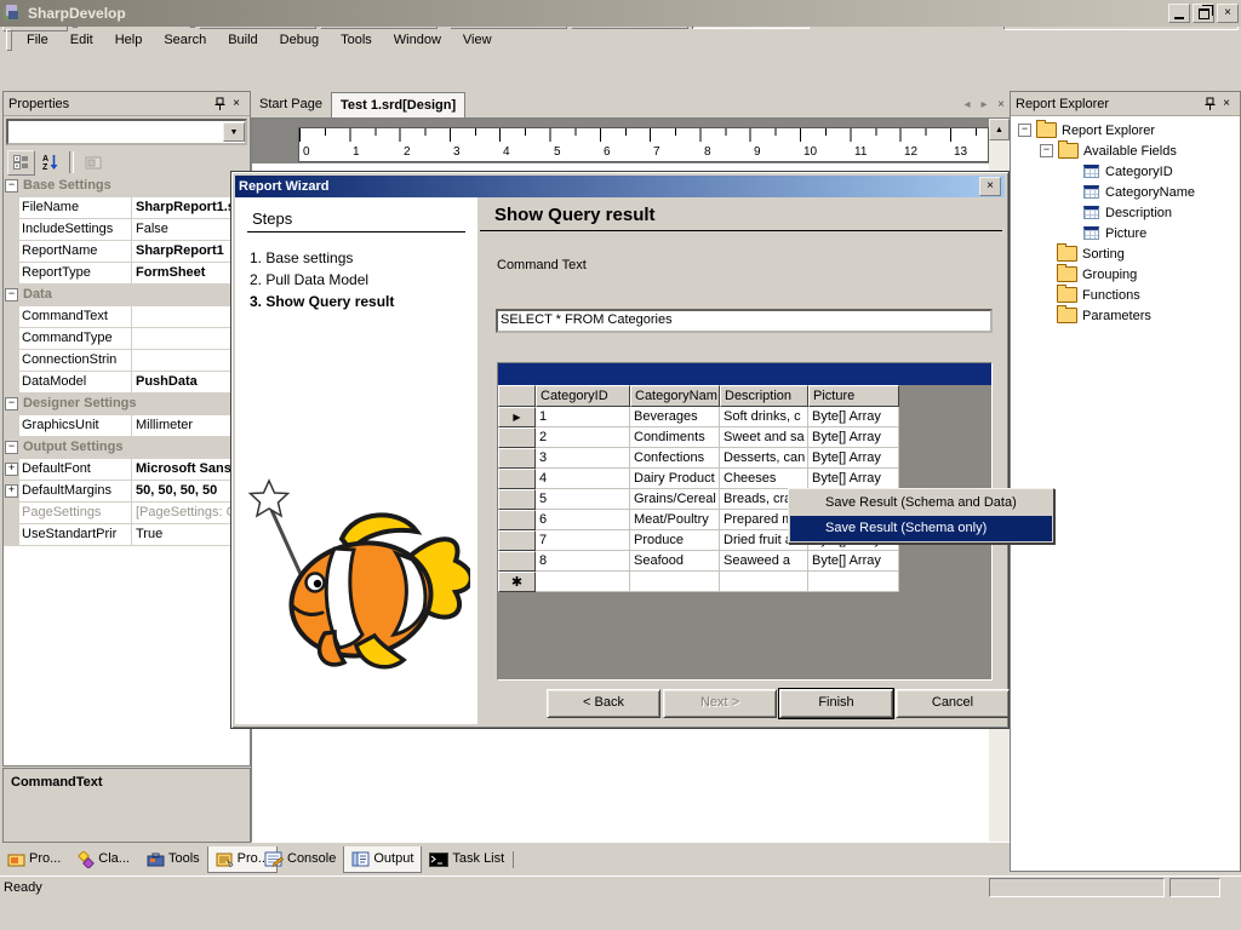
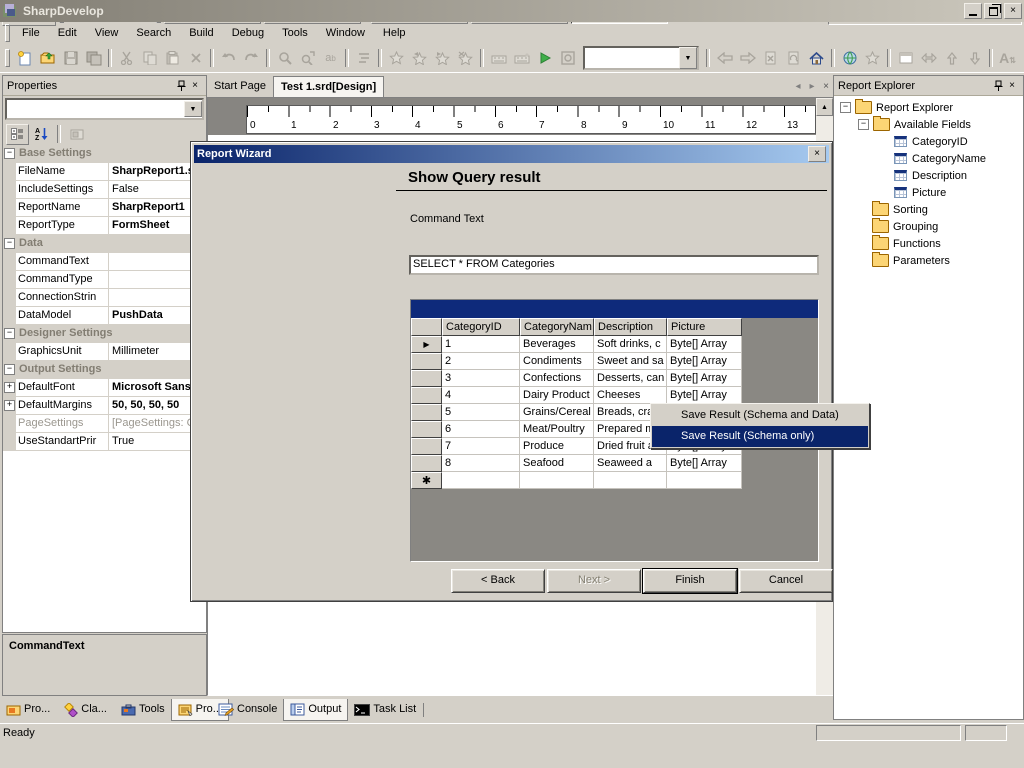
  SharpDevelop
  ×
  File
  Edit
- Help
+ View
  Search
  Build
  Debug
  Tools
  Window
- View
+ Help
+ ab
+ A⇅
  Properties
  ×
  −
  Base Settings
  FileName
  SharpReport1.
  IncludeSettings
  False
  ReportName
  SharpReport1
  ReportType
  FormSheet
  −
  Data
  CommandText
  CommandType
  ConnectionStrin
  DataModel
  PushData
  −
  Designer Settings
  GraphicsUnit
  Millimeter
  −
  Output Settings
  +
  DefaultFont
  Microsoft Sans
  +
  DefaultMargins
  50, 50, 50, 50
  PageSettings
  [PageSettings:
  UseStandartPrir
  True
  CommandText
  Pro...
  Cla...
  Tools
  Pro..
  Start Page
  Test 1.srd[Design]
  ◂
  ▸
  ×
  0
  1
  2
  3
  4
  5
  6
  7
  8
  9
  10
  11
  12
  13
  Console
  Output
  Task List
  Report Explorer
  ×
  −
  Report Explorer
  −
  Available Fields
  CategoryID
  CategoryName
  Description
  Picture
  Sorting
  Grouping
  Functions
  Parameters
  Ready
  Report Wizard
  ×
- Steps
- 1. Base settings
- 2. Pull Data Model
- 3. Show Query result
  Show Query result
  Command Text
  SELECT * FROM Categories
  CategoryID
  CategoryNam
  Description
  Picture
  ▶
  1
  Beverages
  Soft drinks, c
  Byte[] Array
  2
  Condiments
  Sweet and sa
  Byte[] Array
  3
  Confections
  Desserts, can
  Byte[] Array
  4
  Dairy Product
  Cheeses
  Byte[] Array
  5
  Grains/Cereal
  Breads, cr
  6
  Meat/Poultry
  Prepared
  7
  Produce
  Dried fruit
  8
  Seafood
  Seaweed a
  Byte[] Array
  ✱
  < Back
  Next >
  Finish
  Cancel
  Save Result (Schema and Data)
  Save Result (Schema only)
